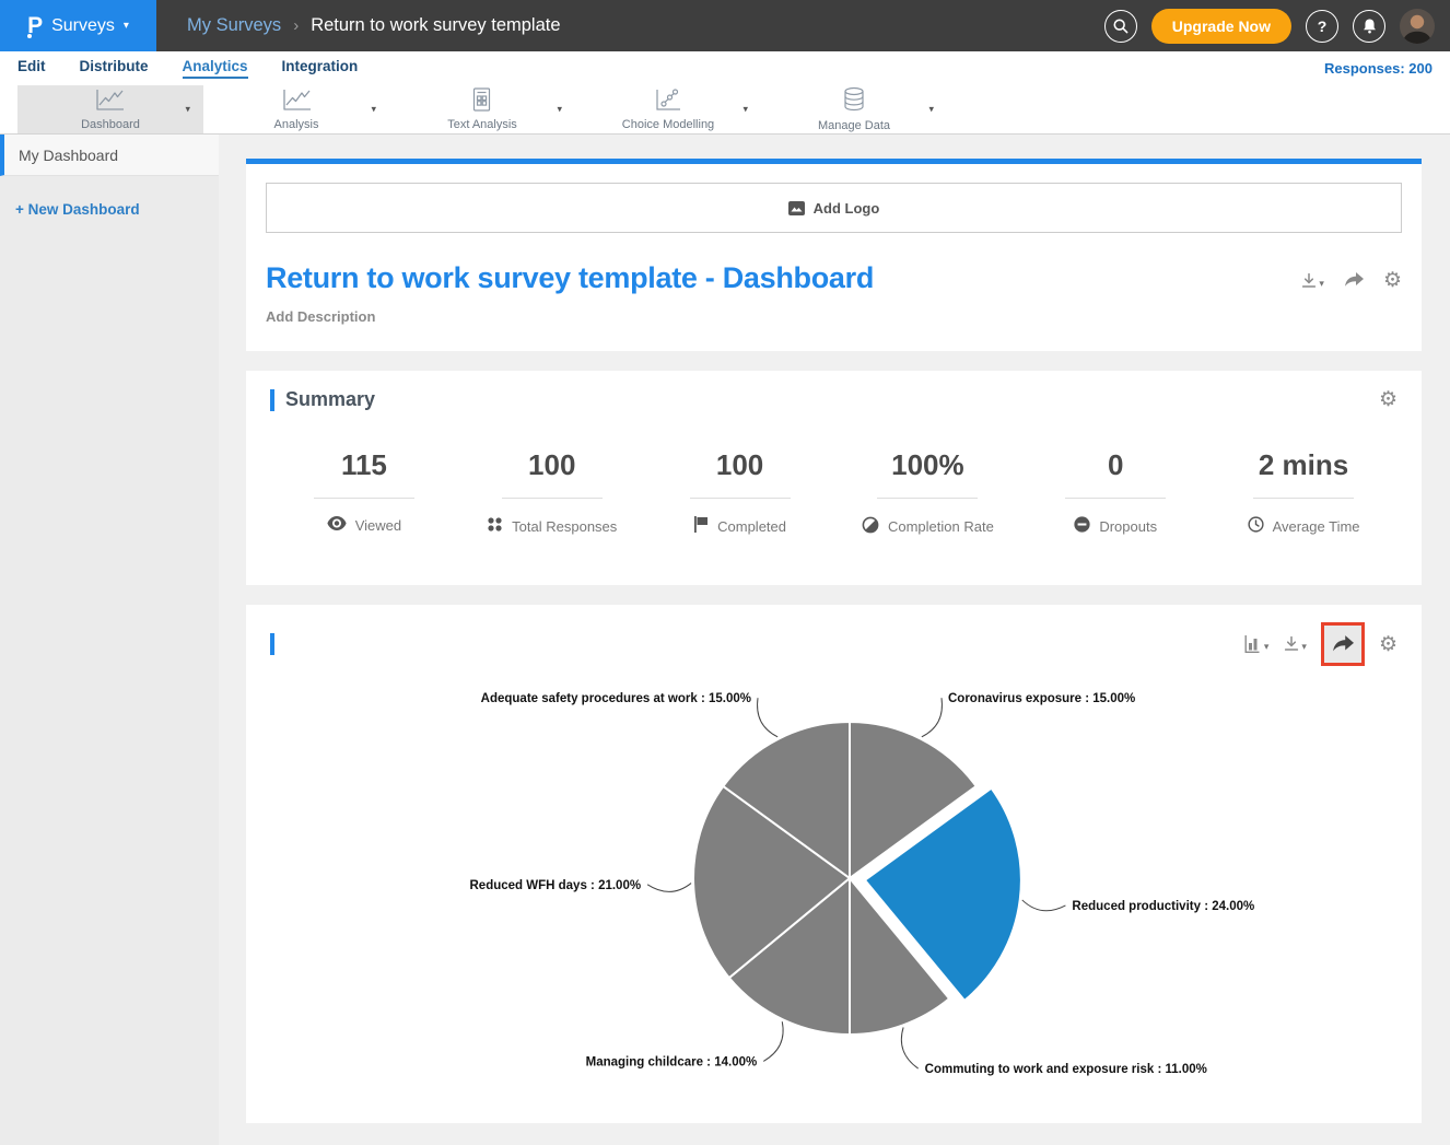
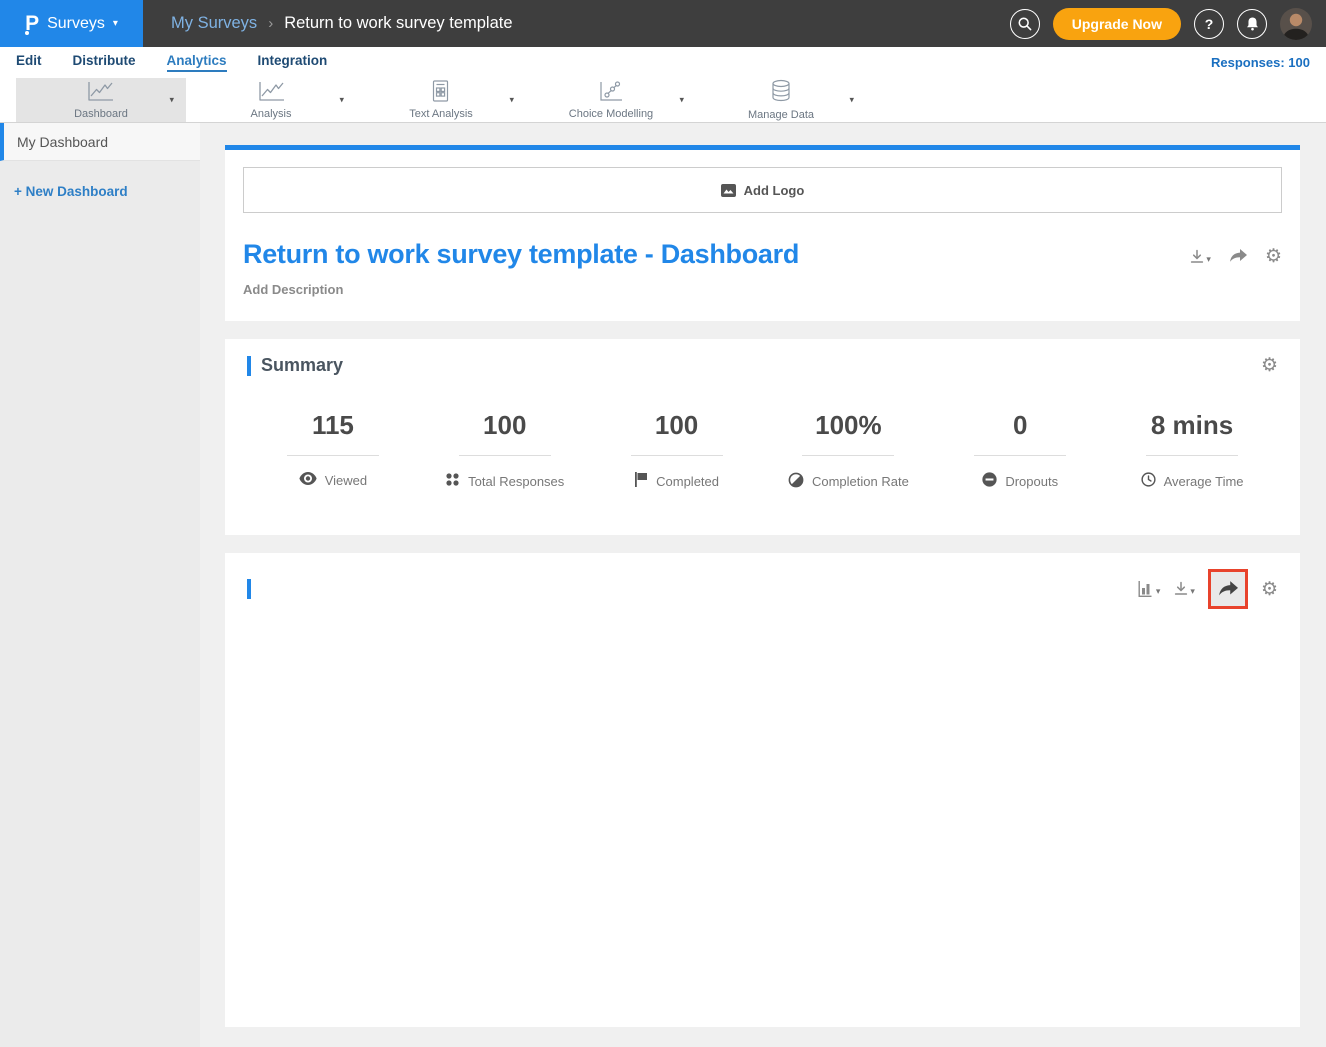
  P
  Surveys
  ▾
  My Surveys
  ›
  Return to work survey template
  Upgrade Now
  ?
  Edit
  Distribute
  Analytics
  Integration
- Responses: 200
+ Responses: 100
  Dashboard
  ▾
  Analysis
  ▾
  Text Analysis
  ▾
  Choice Modelling
  ▾
  Manage Data
  ▾
  My Dashboard
  + New Dashboard
  Add Logo
  Return to work survey template - Dashboard
  ▾
  ⚙
  Add Description
  Summary
  ⚙
  115
  Viewed
  100
  Total Responses
  100
  Completed
  100%
  Completion Rate
  0
  Dropouts
- 2 mins
+ 8 mins
  Average Time
  ▾
  ▾
  ⚙
- Coronavirus exposure : 15.00%
- Reduced productivity : 24.00%
- Commuting to work and exposure risk : 11.00%
- Managing childcare : 14.00%
- Reduced WFH days : 21.00%
- Adequate safety procedures at work : 15.00%
